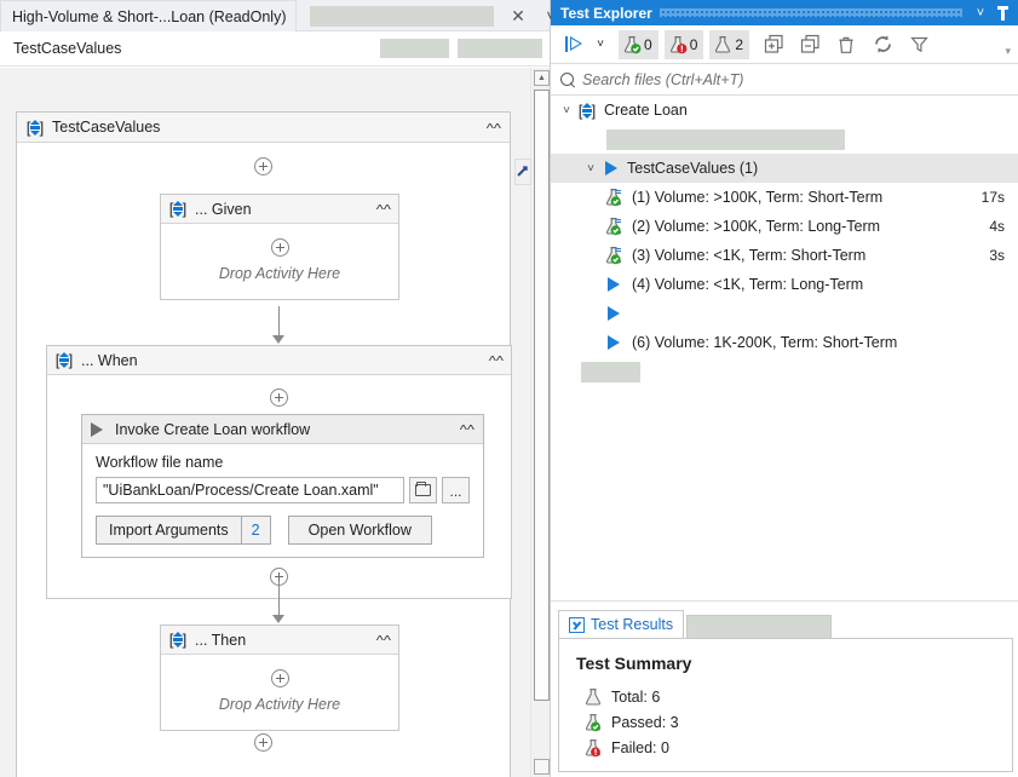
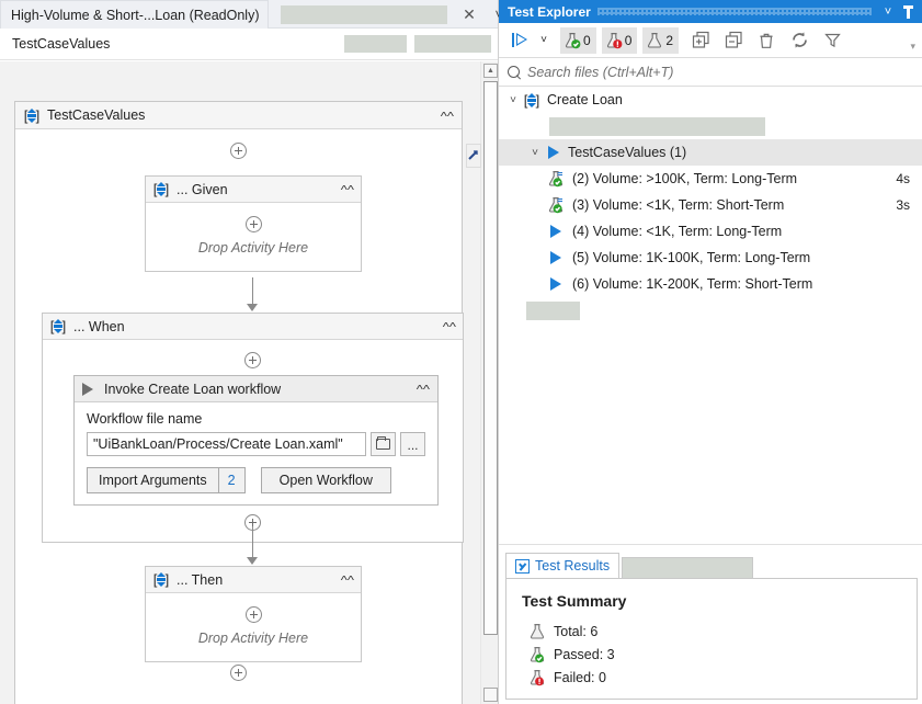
  ✕
  High-Volume & Short-...Loan (ReadOnly)
  TestCaseValues
  [ ]
  TestCaseValues
  ^^
  [ ]
  ... Given
  ^^
  Drop Activity Here
  [ ]
  ... When
  ^^
  Invoke Create Loan workflow
  ^^
  Workflow file name
  "UiBankLoan/Process/Create Loan.xaml"
  ...
  Import Arguments
  2
  Open Workflow
  [ ]
  ... Then
  ^^
  Drop Activity Here
  Test Explorer
  ˅
  ˅
  0
  0
  2
  ▾
  Search files (Ctrl+Alt+T)
  ˅
  [ ]
  Create Loan
  ˅
  TestCaseValues (1)
- (1) Volume: >100K, Term: Short-Term
- 17s
  (2) Volume: >100K, Term: Long-Term
  4s
  (3) Volume: <1K, Term: Short-Term
  3s
  (4) Volume: <1K, Term: Long-Term
+ (5) Volume: 1K-100K, Term: Long-Term
  (6) Volume: 1K-200K, Term: Short-Term
  Test Results
  Test Summary
  Total: 6
  Passed: 3
  Failed: 0
